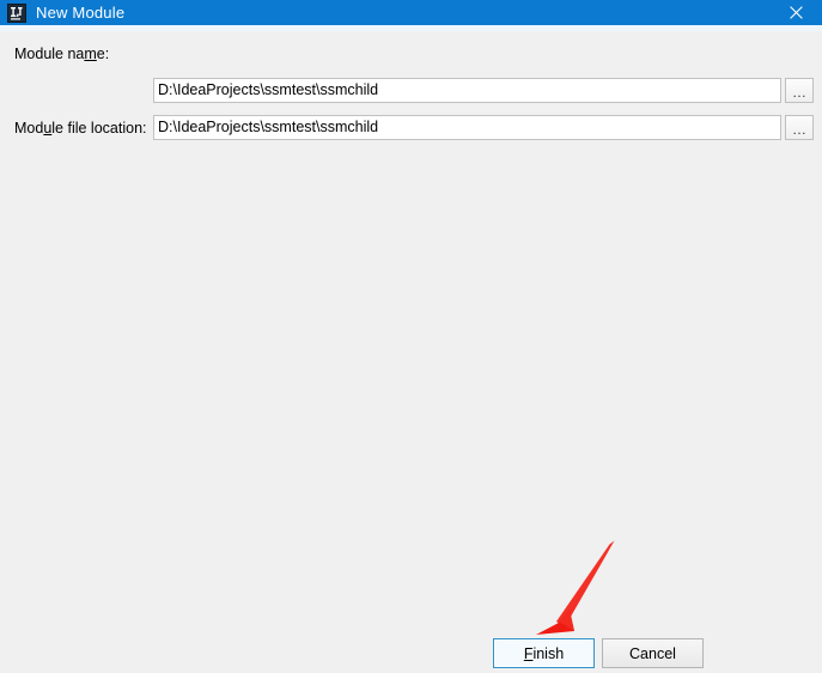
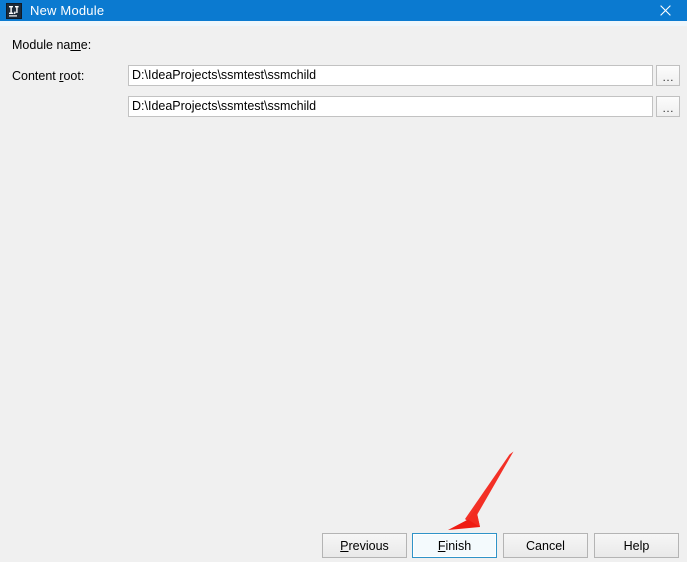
  New Module
  Module name:
+ Content root:
  D:\IdeaProjects\ssmtest\ssmchild
  …
- Module file location:
  D:\IdeaProjects\ssmtest\ssmchild
  …
+ P
+ revious
  F
  inish
  Cancel
+ Help
